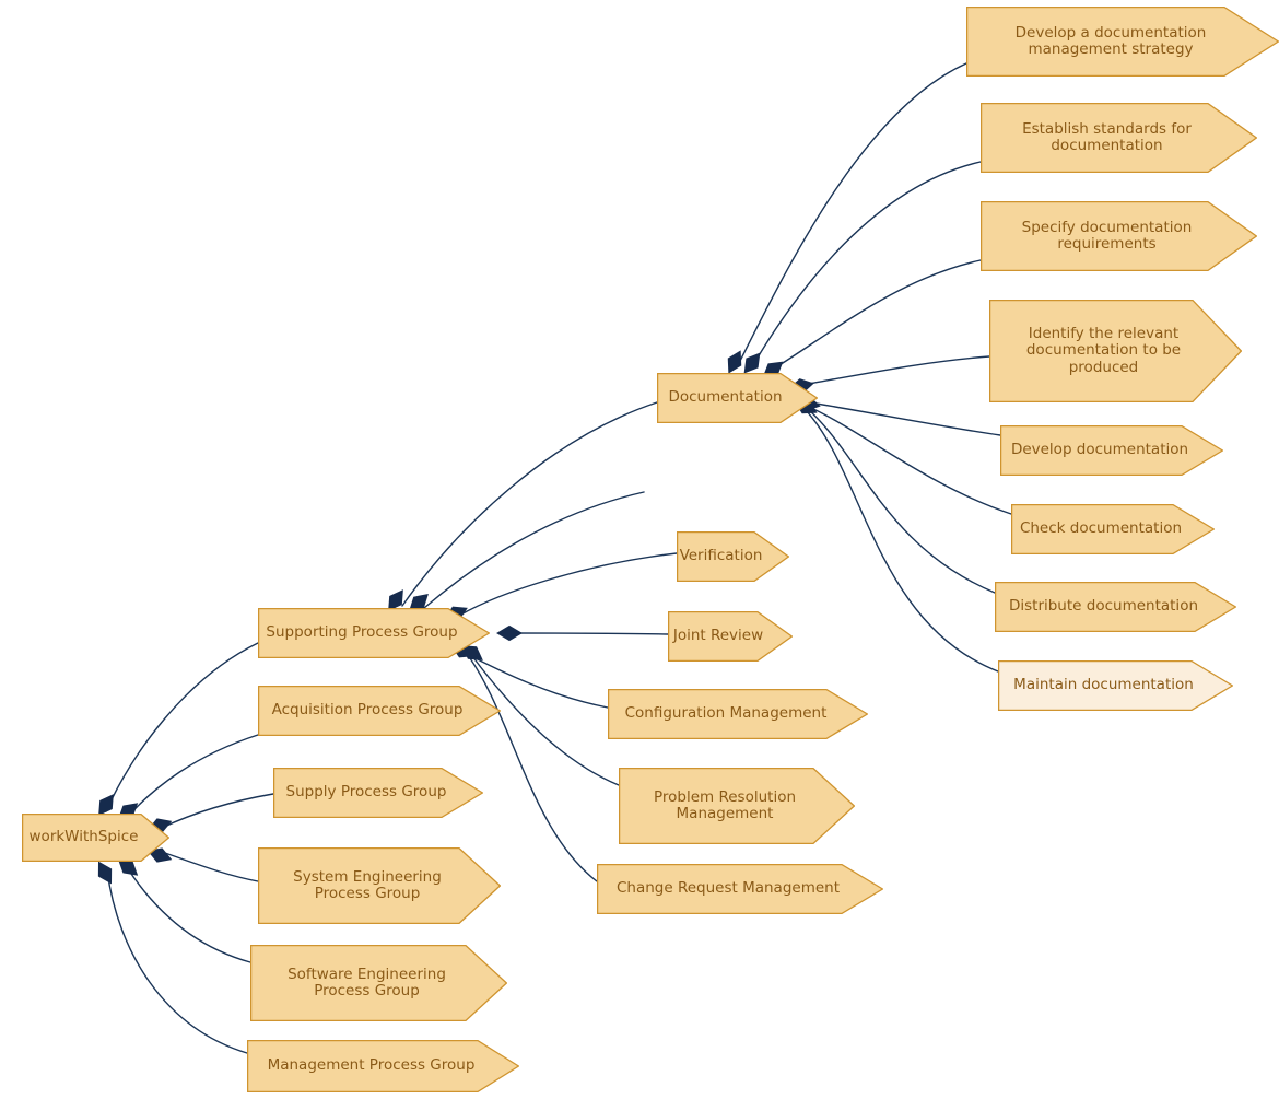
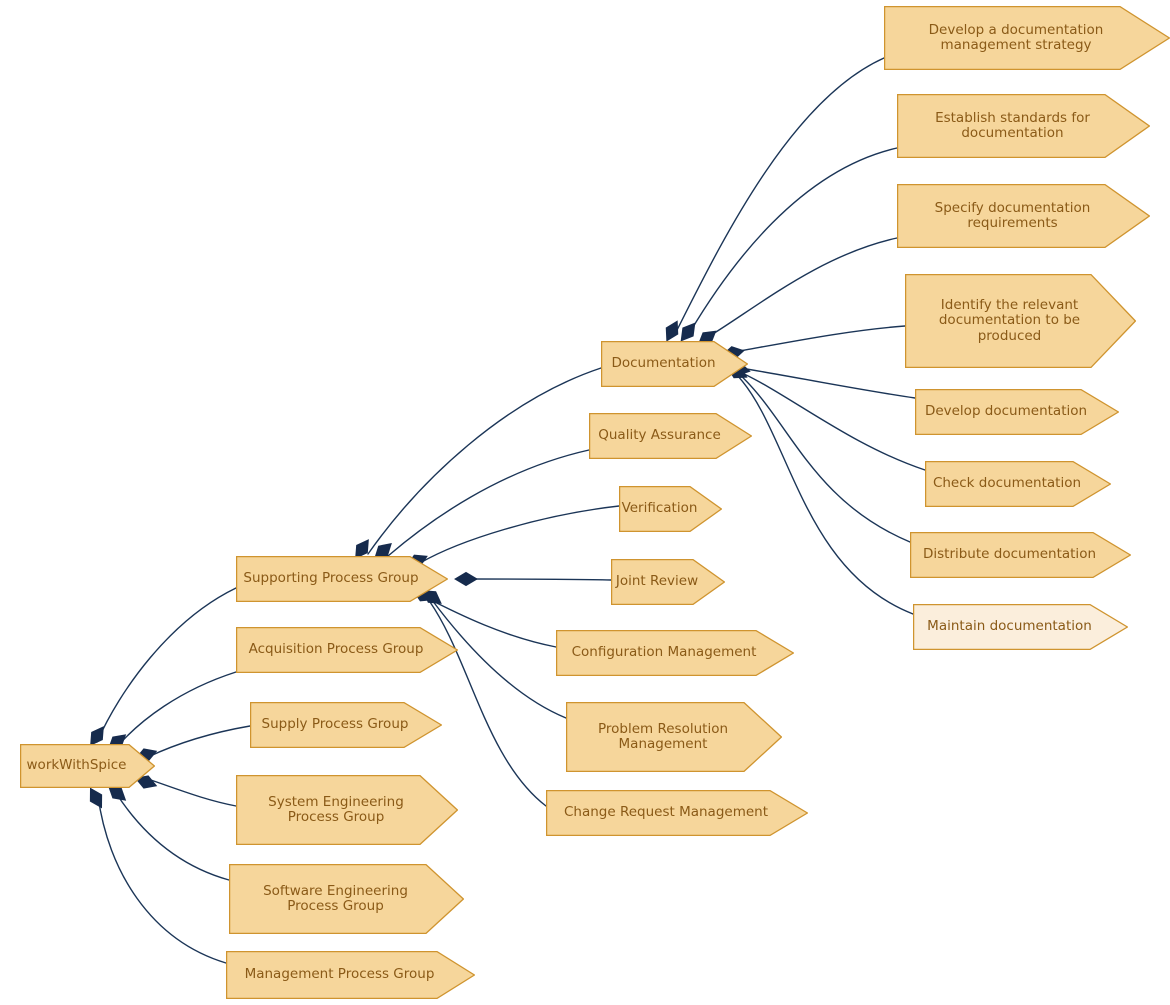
  workWithSpice
  Supporting Process Group
  Acquisition Process Group
  Supply Process Group
  System Engineering
  Process Group
  Software Engineering
  Process Group
  Management Process Group
  Documentation
+ Quality Assurance
  Verification
  Joint Review
  Configuration Management
  Problem Resolution
  Management
  Change Request Management
  Develop a documentation
  management strategy
  Establish standards for
  documentation
  Specify documentation
  requirements
  Identify the relevant
  documentation to be
  produced
  Develop documentation
  Check documentation
  Distribute documentation
  Maintain documentation
